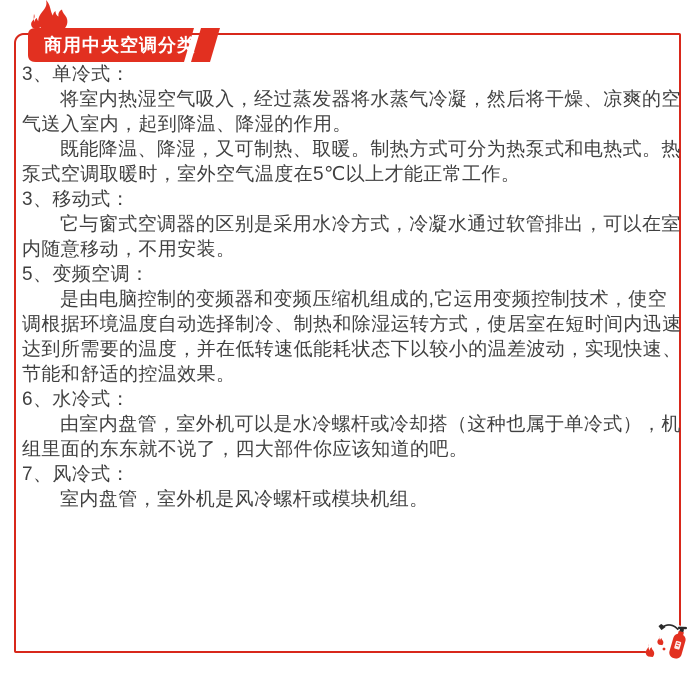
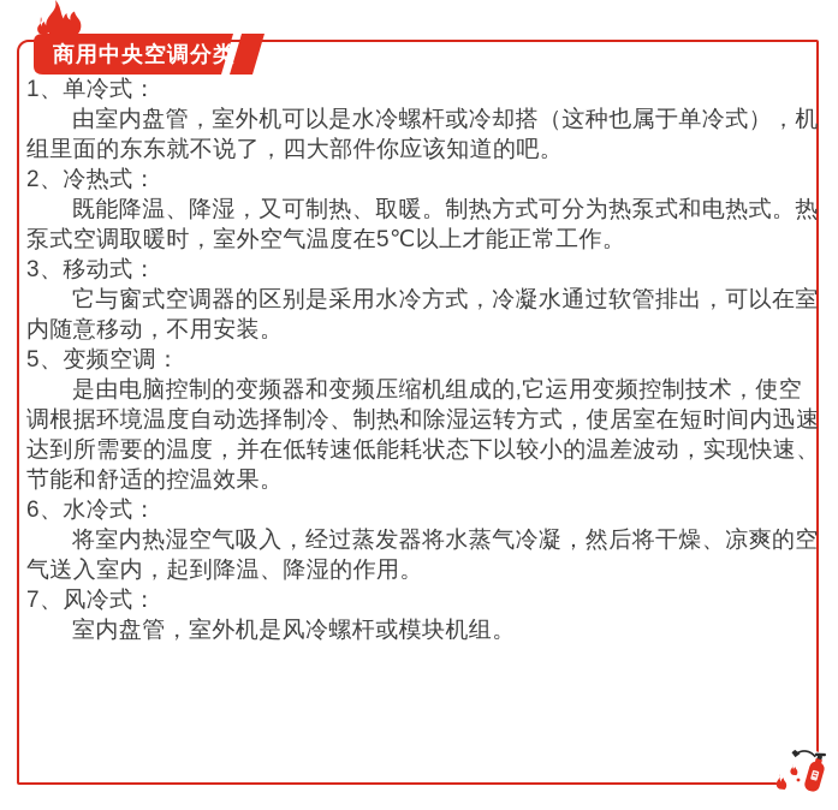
  商用中央空调分类
- 3、单冷式：
+ 1、单冷式：
- 将室内热湿空气吸入，经过蒸发器将水蒸气冷凝，然后将干燥、凉爽的空气送入室内，起到降温、降湿的作用。
+ 由室内盘管，室外机可以是水冷螺杆或冷却搭（这种也属于单冷式），机组里面的东东就不说了，四大部件你应该知道的吧。
+ 2、冷热式：
  既能降温、降湿，又可制热、取暖。制热方式可分为热泵式和电热式。热泵式空调取暖时，室外空气温度在5℃以上才能正常工作。
  3、移动式：
  它与窗式空调器的区别是采用水冷方式，冷凝水通过软管排出，可以在室内随意移动，不用安装。
  5、变频空调：
  是由电脑控制的变频器和变频压缩机组成的,它运用变频控制技术，使空调根据环境温度自动选择制冷、制热和除湿运转方式，使居室在短时间内迅速达到所需要的温度，并在低转速低能耗状态下以较小的温差波动，实现快速、节能和舒适的控温效果。
  6、水冷式：
- 由室内盘管，室外机可以是水冷螺杆或冷却搭（这种也属于单冷式），机组里面的东东就不说了，四大部件你应该知道的吧。
+ 将室内热湿空气吸入，经过蒸发器将水蒸气冷凝，然后将干燥、凉爽的空气送入室内，起到降温、降湿的作用。
  7、风冷式：
  室内盘管，室外机是风冷螺杆或模块机组。
